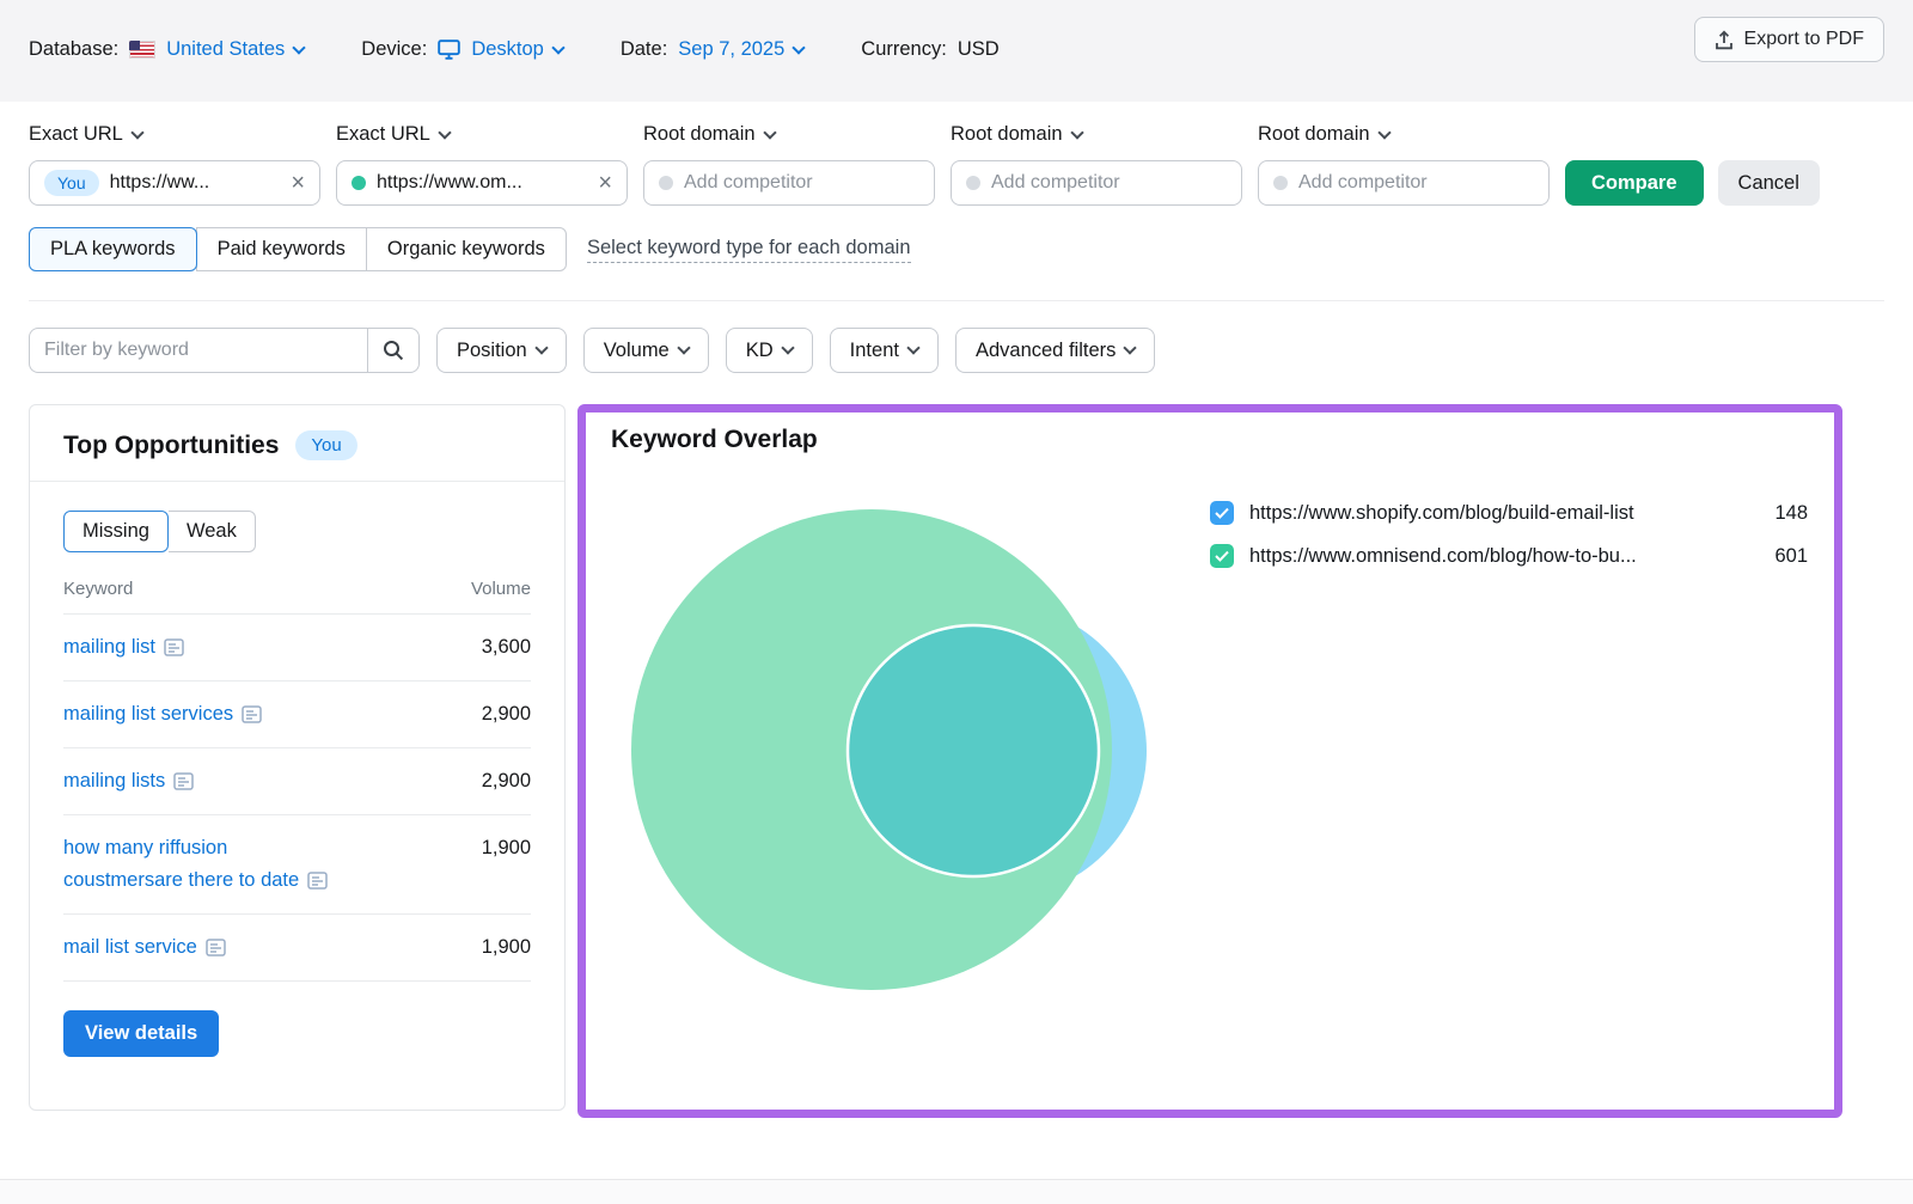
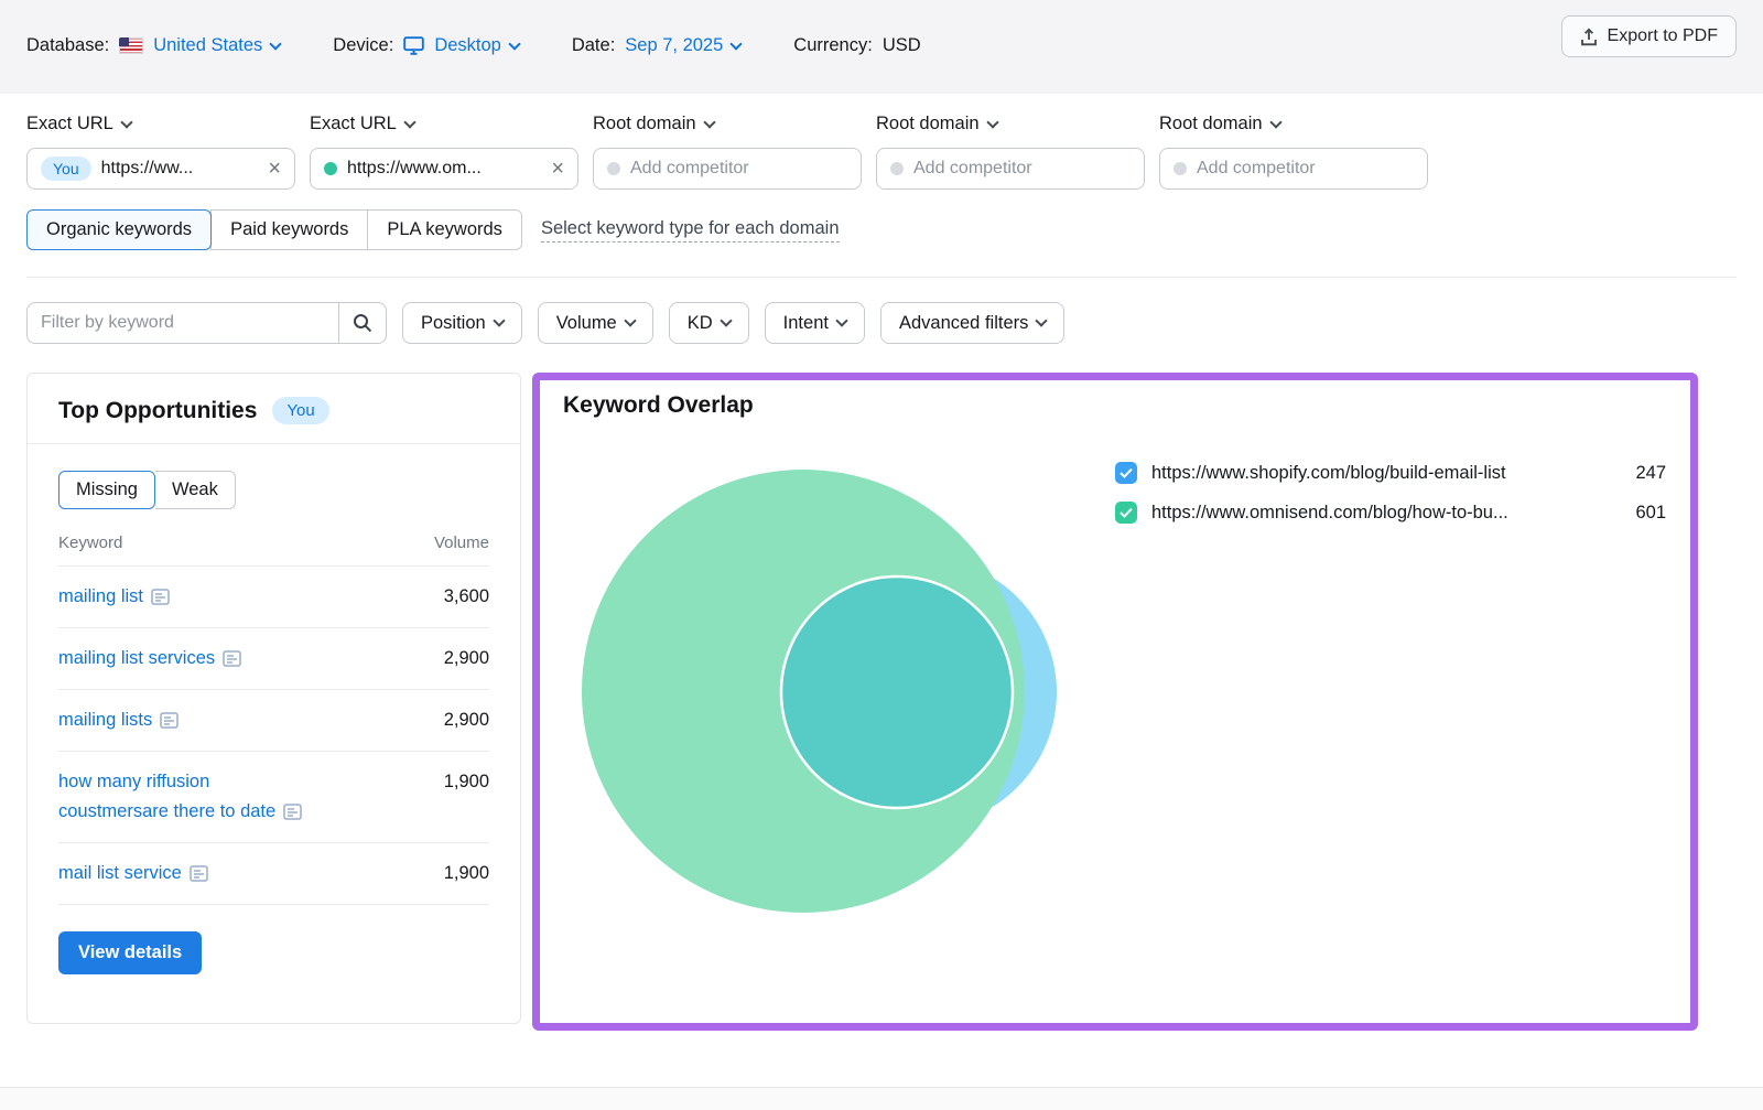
  Export to PDF
  Database:
  United States
  Device:
  Desktop
  Date:
  Sep 7, 2025
  Currency:
  USD
  Exact URL
  You
  https://ww...
  ×
  Exact URL
  https://www.om...
  ×
  Root domain
  Add competitor
  Root domain
  Add competitor
  Root domain
  Add competitor
- Compare
- Cancel
- PLA keywords
+ Organic keywords
  Paid keywords
- Organic keywords
+ PLA keywords
  Select keyword type for each domain
  Filter by keyword
  Position
  Volume
  KD
  Intent
  Advanced filters
  Top Opportunities
  You
  Missing
  Weak
  Keyword
  Volume
  mailing list
  3,600
  mailing list services
  2,900
  mailing lists
  2,900
  how many riffusion coustmersare there to date
  1,900
  mail list service
  1,900
  View details
  Keyword Overlap
  https://www.shopify.com/blog/build-email-list
- 148
+ 247
  https://www.omnisend.com/blog/how-to-bu...
  601
